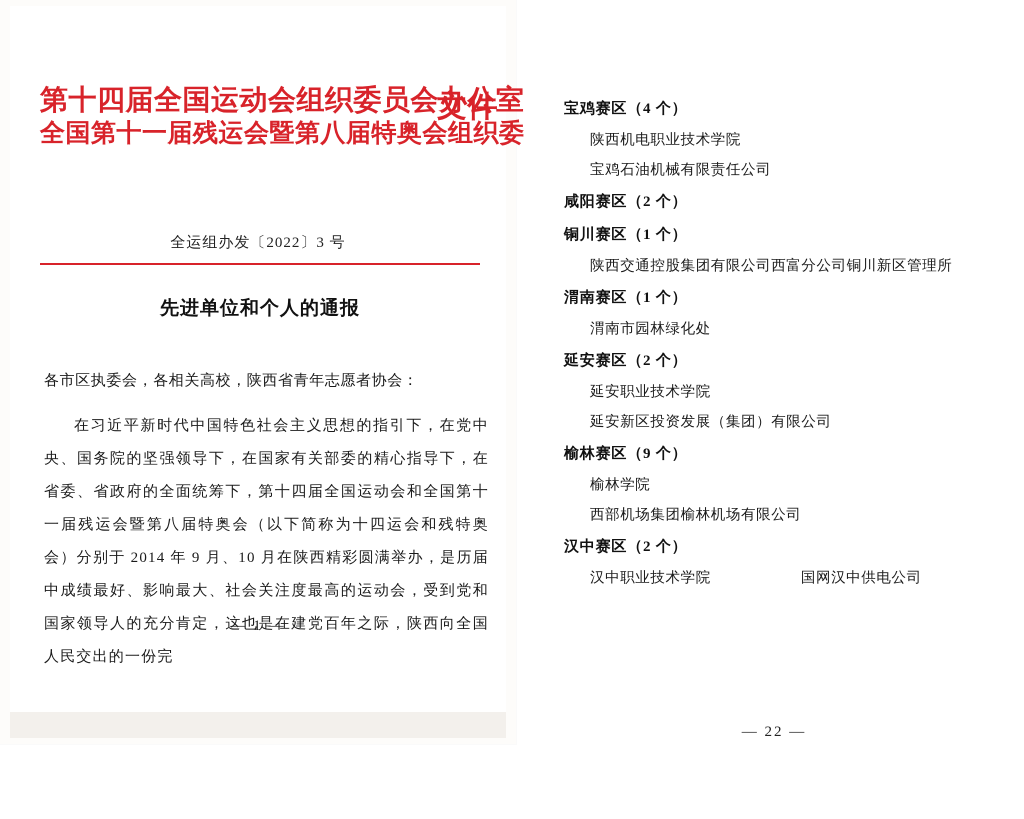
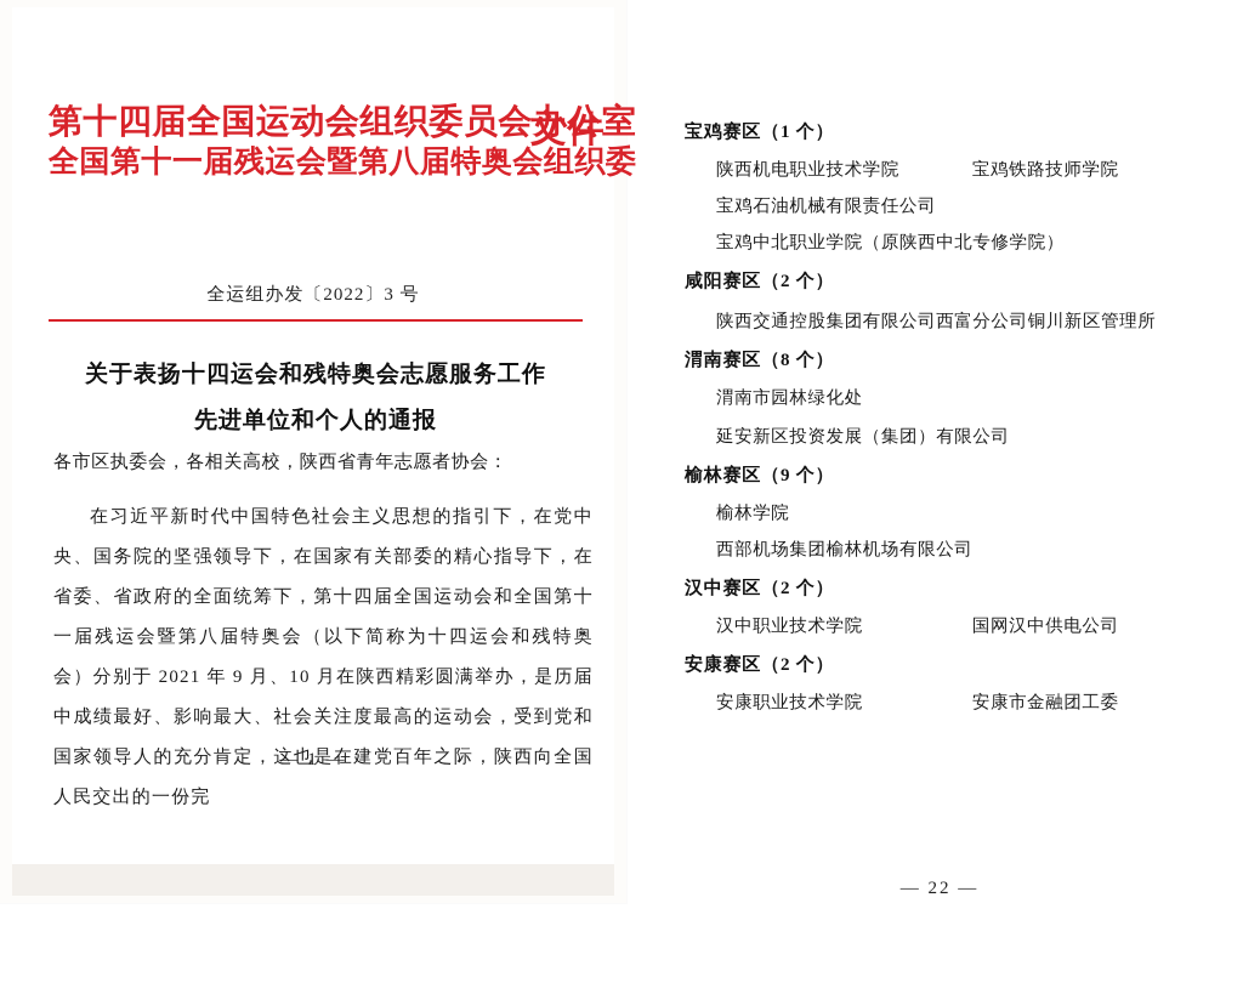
  第十四届全国运动会组织委员会办公室
  文件
  全国第十一届残运会暨第八届特奥会组织委
  全运组办发〔2022〕3 号
+ 关于表扬十四运会和残特奥会志愿服务工作
  先进单位和个人的通报
  各市区执委会，各相关高校，陕西省青年志愿者协会：
- 在习近平新时代中国特色社会主义思想的指引下，在党中央、国务院的坚强领导下，在国家有关部委的精心指导下，在省委、省政府的全面统筹下，第十四届全国运动会和全国第十一届残运会暨第八届特奥会（以下简称为十四运会和残特奥会）分别于 2014 年 9 月、10 月在陕西精彩圆满举办，是历届中成绩最好、影响最大、社会关注度最高的运动会，受到党和国家领导人的充分肯定，这也是在建党百年之际，陕西向全国人民交出的一份完
+ 在习近平新时代中国特色社会主义思想的指引下，在党中央、国务院的坚强领导下，在国家有关部委的精心指导下，在省委、省政府的全面统筹下，第十四届全国运动会和全国第十一届残运会暨第八届特奥会（以下简称为十四运会和残特奥会）分别于 2021 年 9 月、10 月在陕西精彩圆满举办，是历届中成绩最好、影响最大、社会关注度最高的运动会，受到党和国家领导人的充分肯定，这也是在建党百年之际，陕西向全国人民交出的一份完
  — 1 —
- 宝鸡赛区（4 个）
+ 宝鸡赛区（1 个）
  陕西机电职业技术学院
+ 宝鸡铁路技师学院
  宝鸡石油机械有限责任公司
+ 宝鸡中北职业学院（原陕西中北专修学院）
  咸阳赛区（2 个）
- 铜川赛区（1 个）
  陕西交通控股集团有限公司西富分公司铜川新区管理所
- 渭南赛区（1 个）
+ 渭南赛区（8 个）
  渭南市园林绿化处
- 延安赛区（2 个）
- 延安职业技术学院
  延安新区投资发展（集团）有限公司
  榆林赛区（9 个）
  榆林学院
  西部机场集团榆林机场有限公司
  汉中赛区（2 个）
  汉中职业技术学院
  国网汉中供电公司
+ 安康赛区（2 个）
+ 安康职业技术学院
+ 安康市金融团工委
  — 22 —
